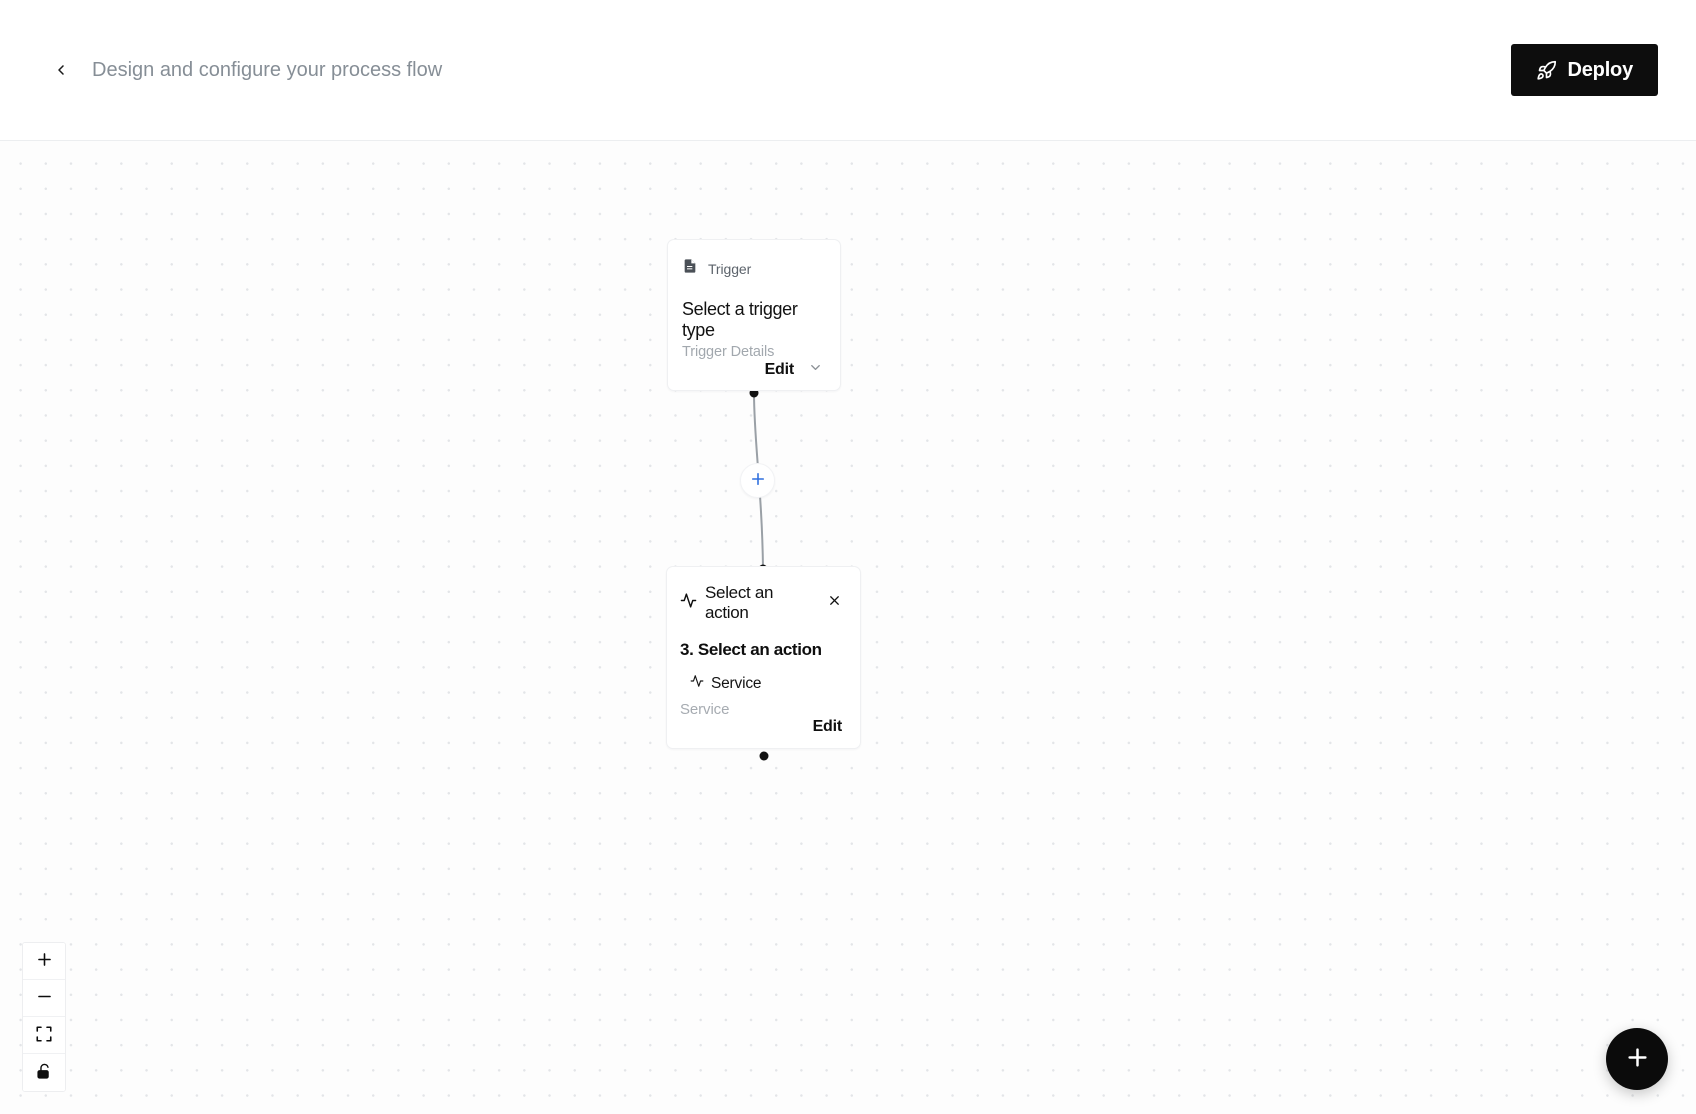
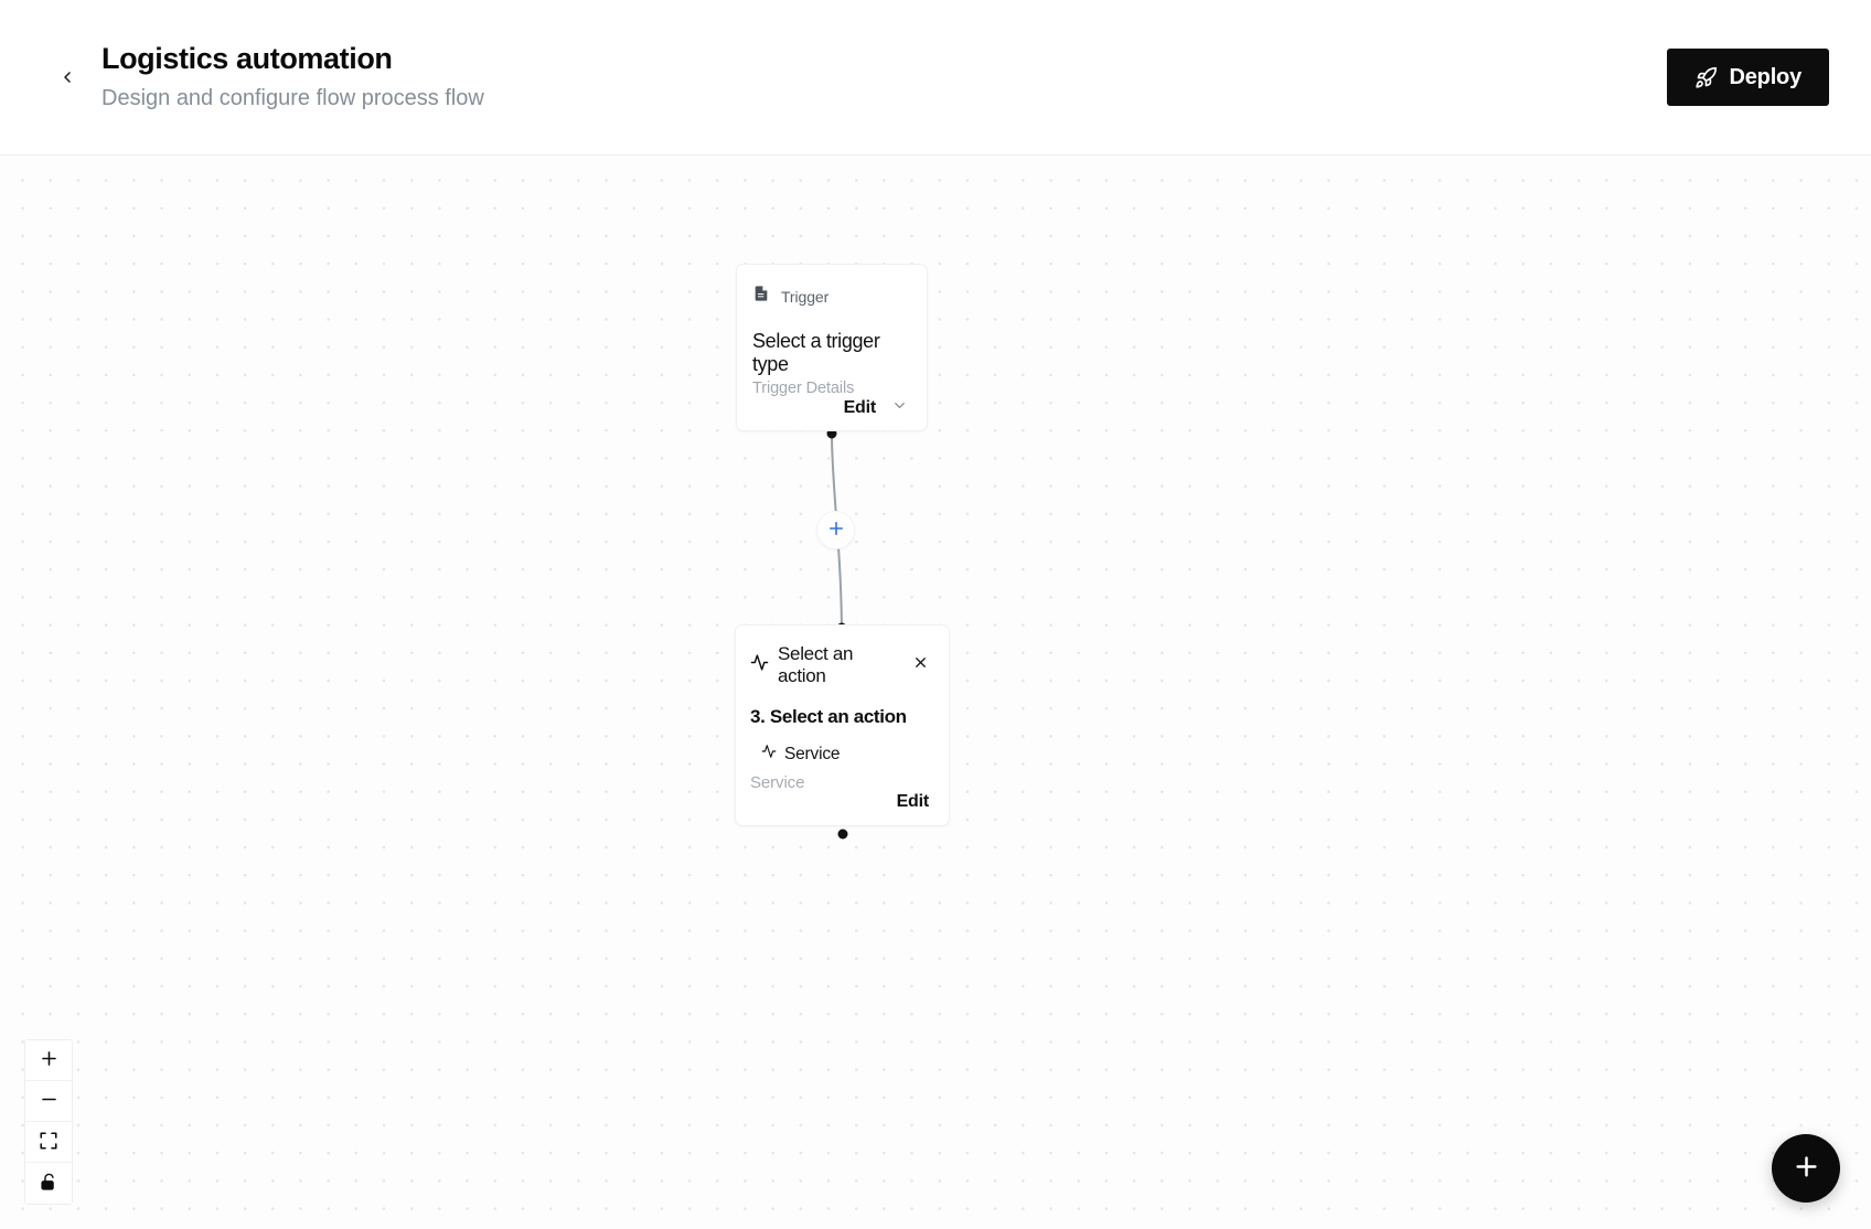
+ Logistics automation
- Design and configure your process flow
+ Design and configure flow process flow
  Deploy
  Trigger
  Select a trigger type
  Trigger Details
  Edit
  Select an action
  3. Select an action
  Service
  Service
  Edit
